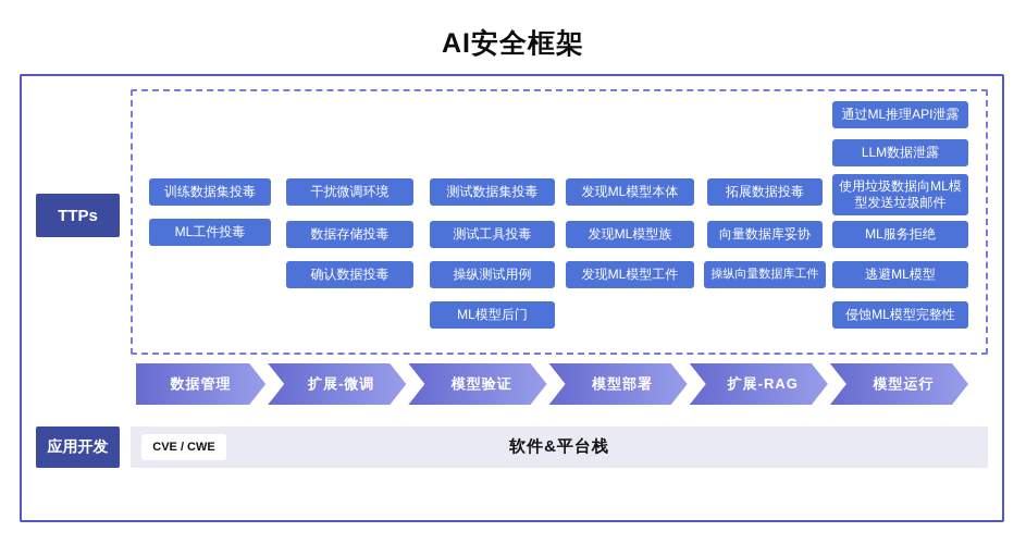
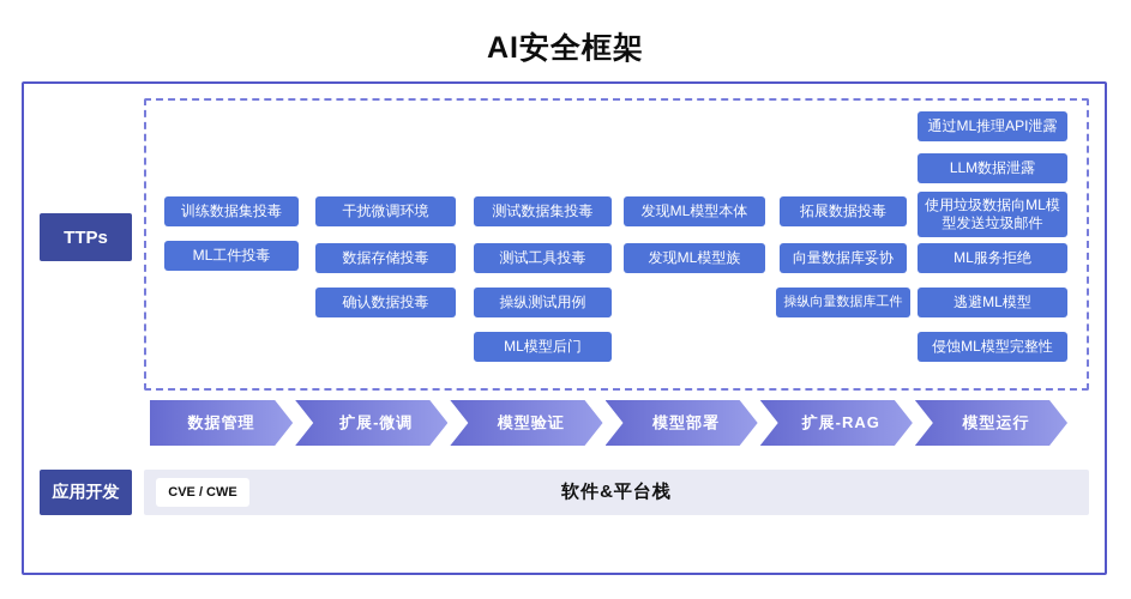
  AI安全框架
  TTPs
  应用开发
  训练数据集投毒
  ML工件投毒
  干扰微调环境
  数据存储投毒
  确认数据投毒
  测试数据集投毒
  测试工具投毒
  操纵测试用例
  ML模型后门
  发现ML模型本体
  发现ML模型族
- 发现ML模型工件
  拓展数据投毒
  向量数据库妥协
  操纵向量数据库工件
  通过ML推理API泄露
  LLM数据泄露
  使用垃圾数据向ML模型发送垃圾邮件
  ML服务拒绝
  逃避ML模型
  侵蚀ML模型完整性
  数据管理
  扩展-微调
  模型验证
  模型部署
  扩展-RAG
  模型运行
  CVE / CWE
  软件&平台栈
